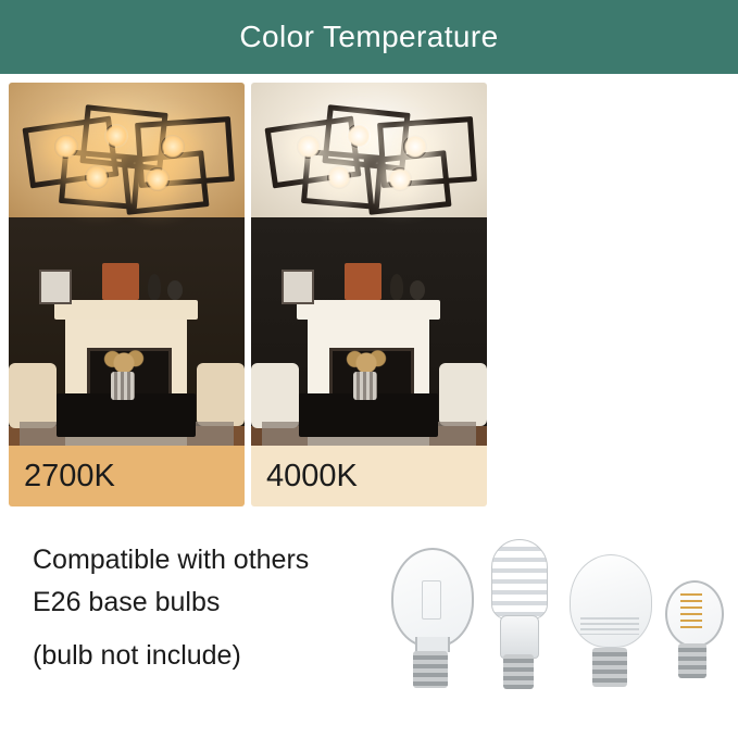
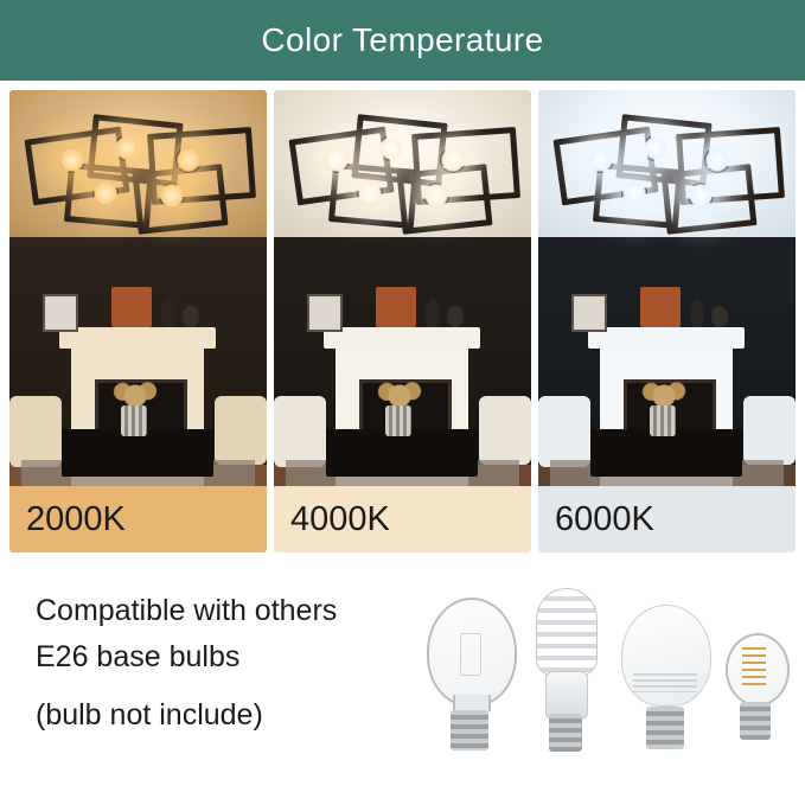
  Color Temperature
- 2700K
+ 2000K
  4000K
+ 6000K
  Compatible with others
  E26 base bulbs
  (bulb not include)
